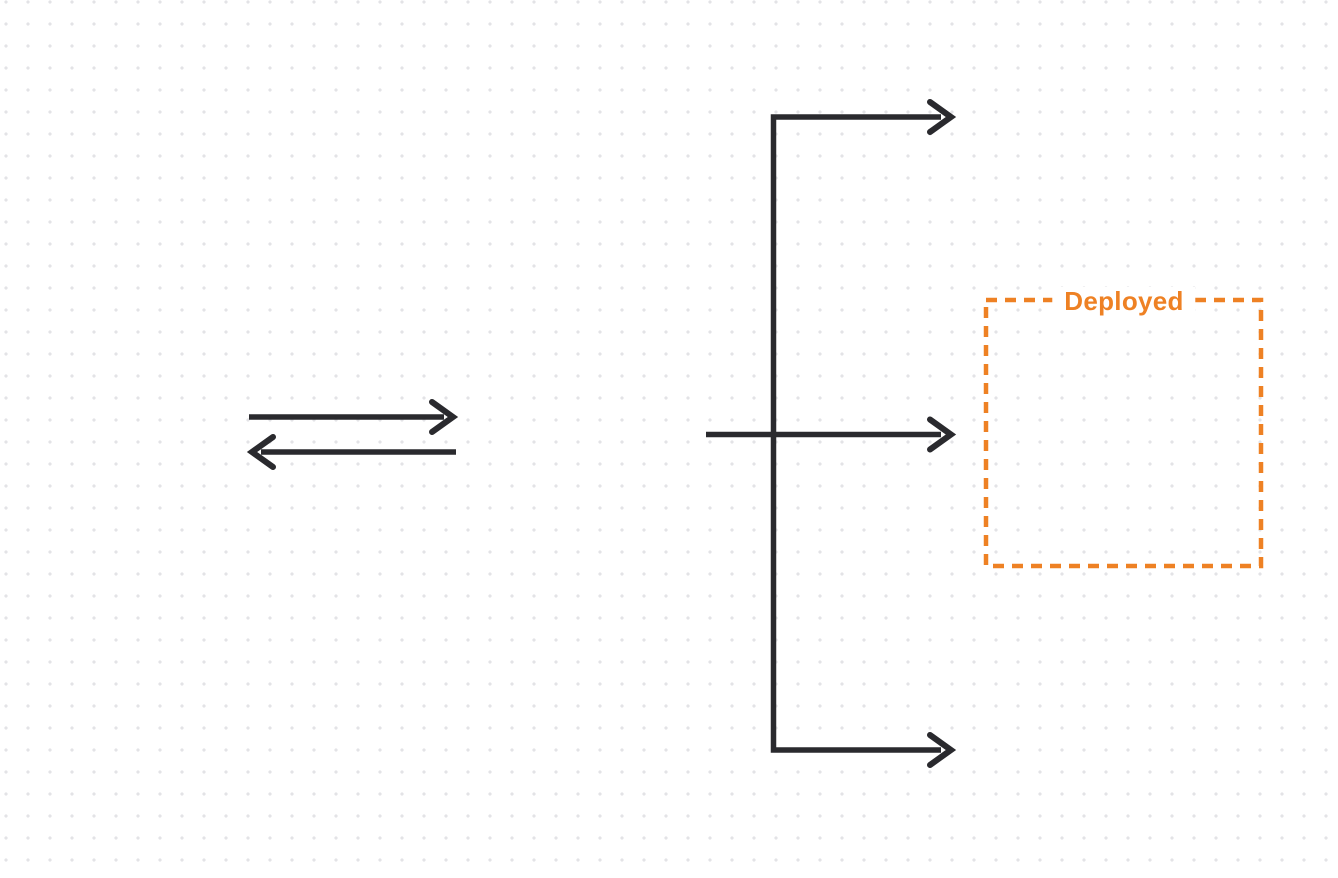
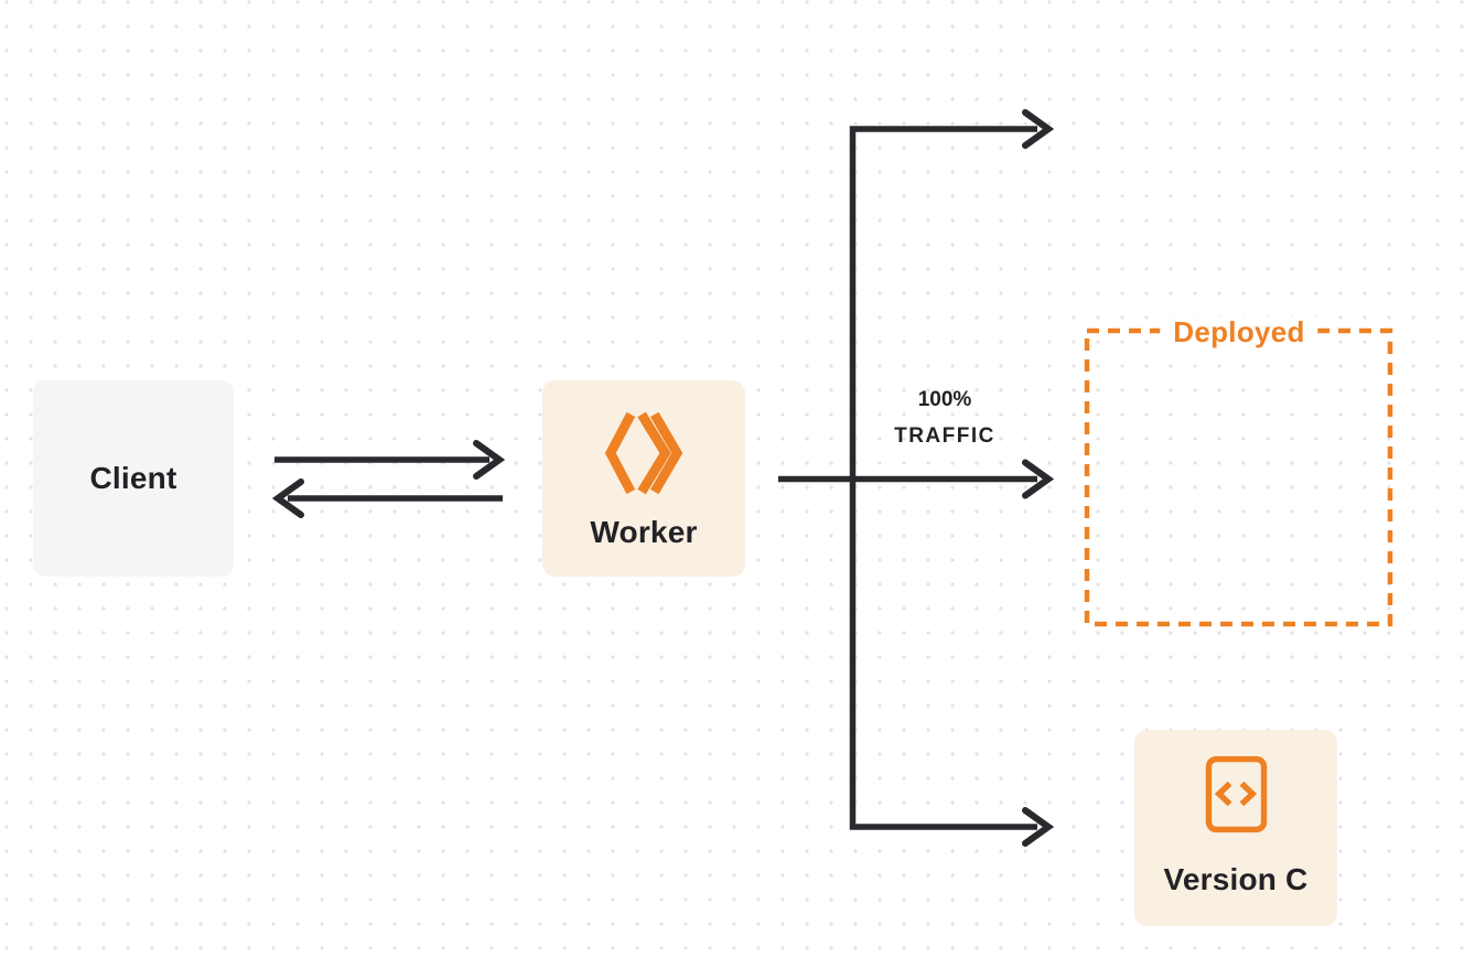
  Deployed
+ Client
+ Worker
+ 100%
+ TRAFFIC
+ Version C
